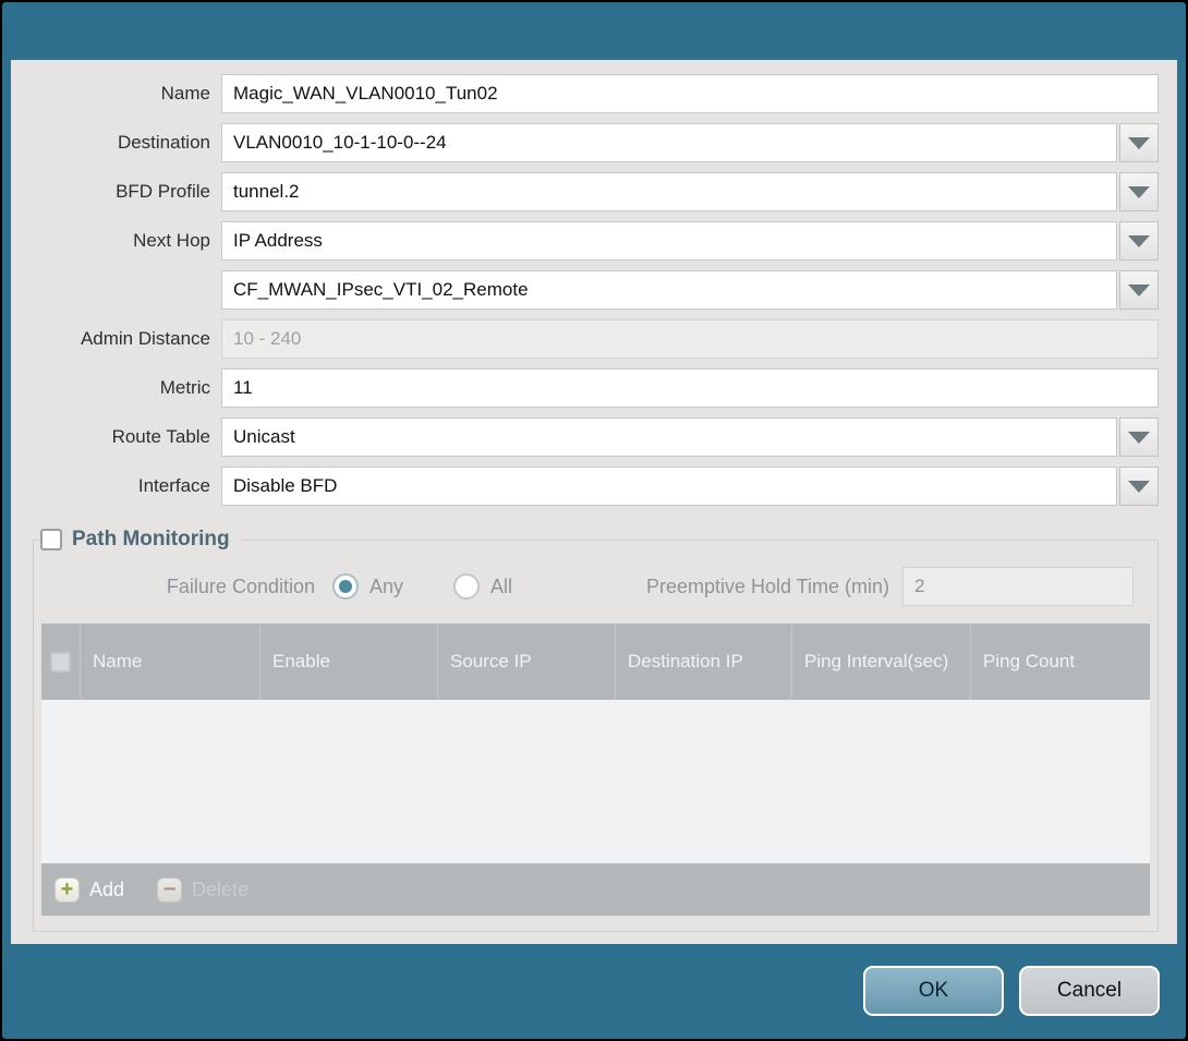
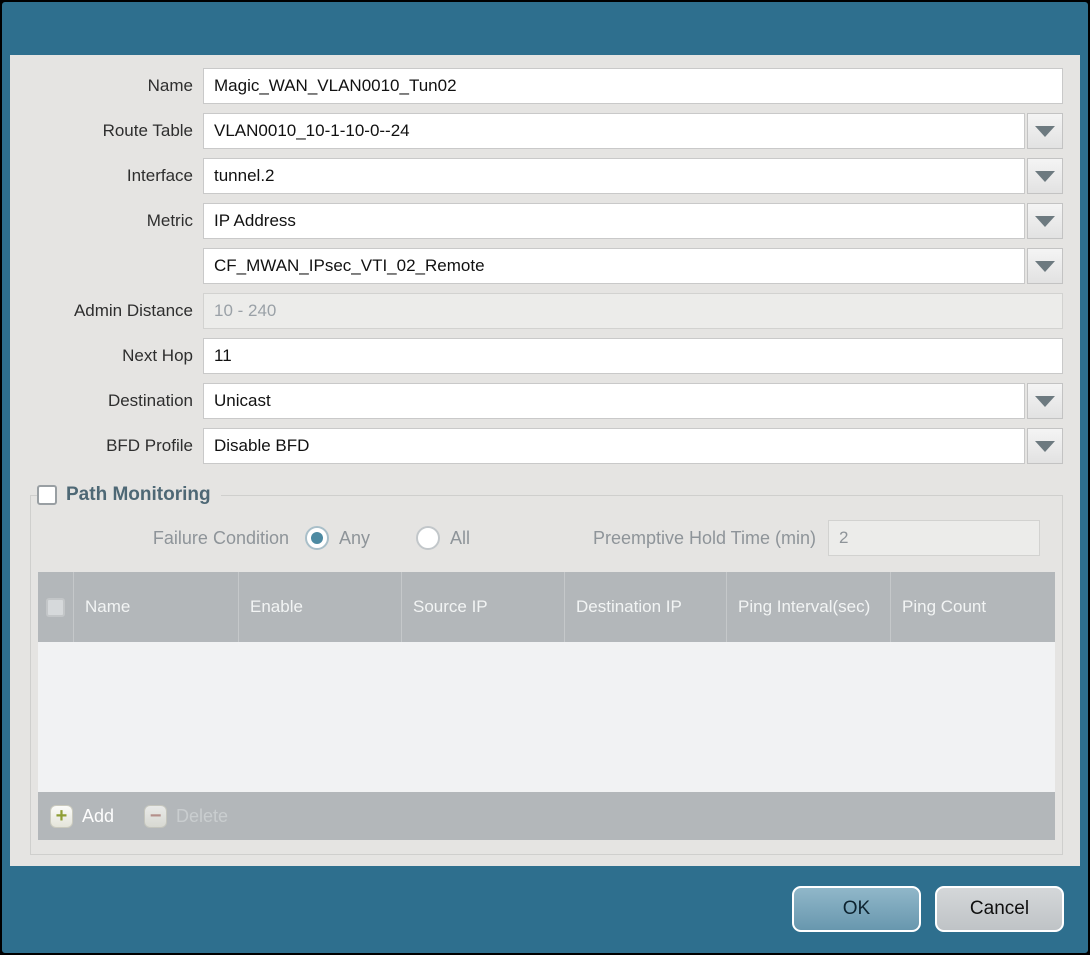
  Name
  Magic_WAN_VLAN0010_Tun02
- Destination
+ Route Table
  VLAN0010_10-1-10-0--24
- BFD Profile
+ Interface
  tunnel.2
- Next Hop
+ Metric
  IP Address
  CF_MWAN_IPsec_VTI_02_Remote
  Admin Distance
  10 - 240
- Metric
+ Next Hop
  11
- Route Table
+ Destination
  Unicast
- Interface
+ BFD Profile
  Disable BFD
  Path Monitoring
  Failure Condition
  Any
  All
  Preemptive Hold Time (min)
  2
  Name
  Enable
  Source IP
  Destination IP
  Ping Interval(sec)
  Ping Count
  +
  Add
  −
  OK
  Cancel
